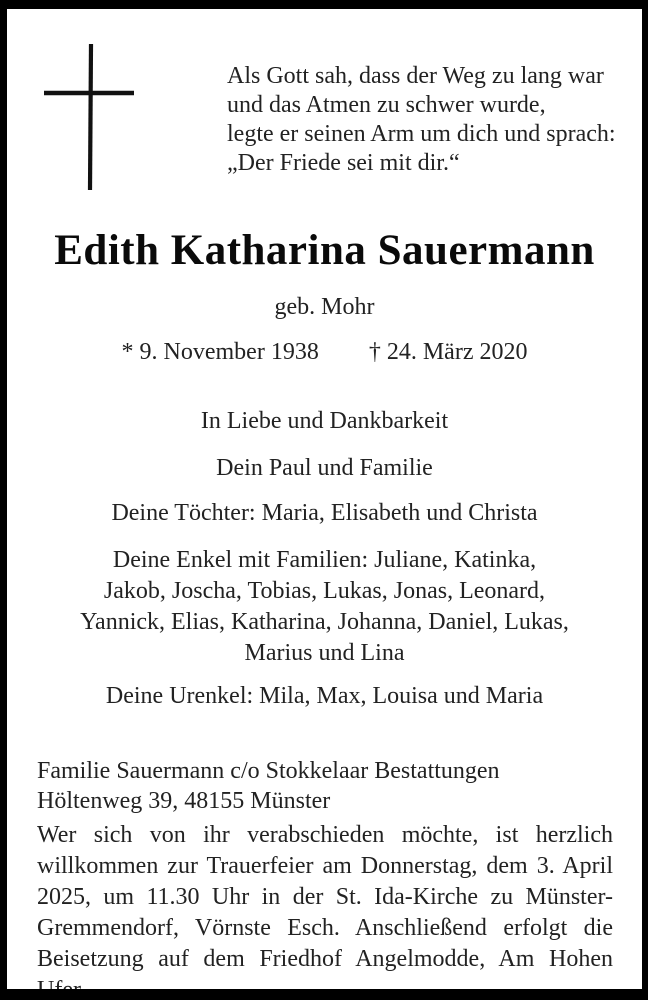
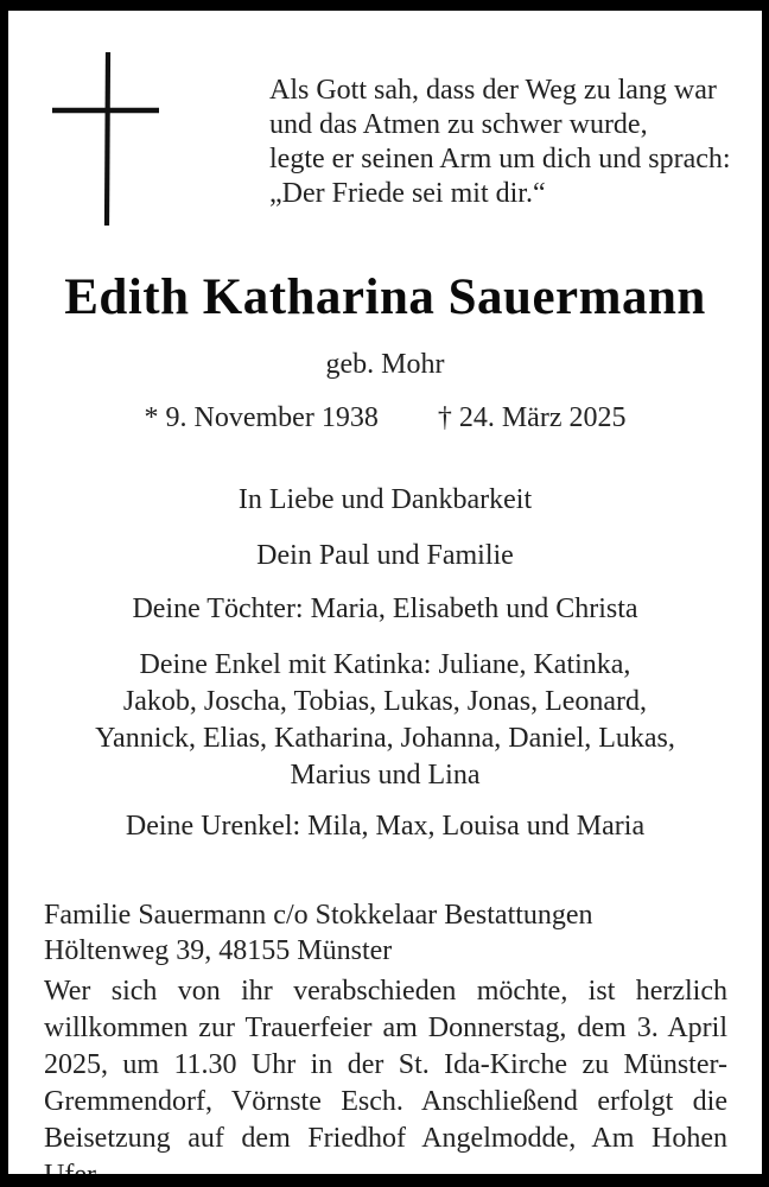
  Als Gott sah, dass der Weg zu lang war
  und das Atmen zu schwer wurde,
  legte er seinen Arm um dich und sprach:
  „Der Friede sei mit dir.“
  Edith Katharina Sauermann
  geb. Mohr
  * 9. November 1938
- † 24. März 2020
+ † 24. März 2025
  In Liebe und Dankbarkeit
  Dein Paul und Familie
  Deine Töchter: Maria, Elisabeth und Christa
- Deine Enkel mit Familien: Juliane, Katinka,
+ Deine Enkel mit Katinka: Juliane, Katinka,
  Jakob, Joscha, Tobias, Lukas, Jonas, Leonard,
  Yannick, Elias, Katharina, Johanna, Daniel, Lukas,
  Marius und Lina
  Deine Urenkel: Mila, Max, Louisa und Maria
  Familie Sauermann c/o Stokkelaar Bestattungen
  Höltenweg 39, 48155 Münster
  Wer sich von ihr verabschieden möchte, ist herzlich
  willkommen zur Trauerfeier am Donnerstag, dem 3. April
  2025, um 11.30 Uhr in der St. Ida-Kirche zu Münster-
  Gremmendorf, Vörnste Esch. Anschließend erfolgt die
  Beisetzung auf dem Friedhof Angelmodde, Am Hohen
